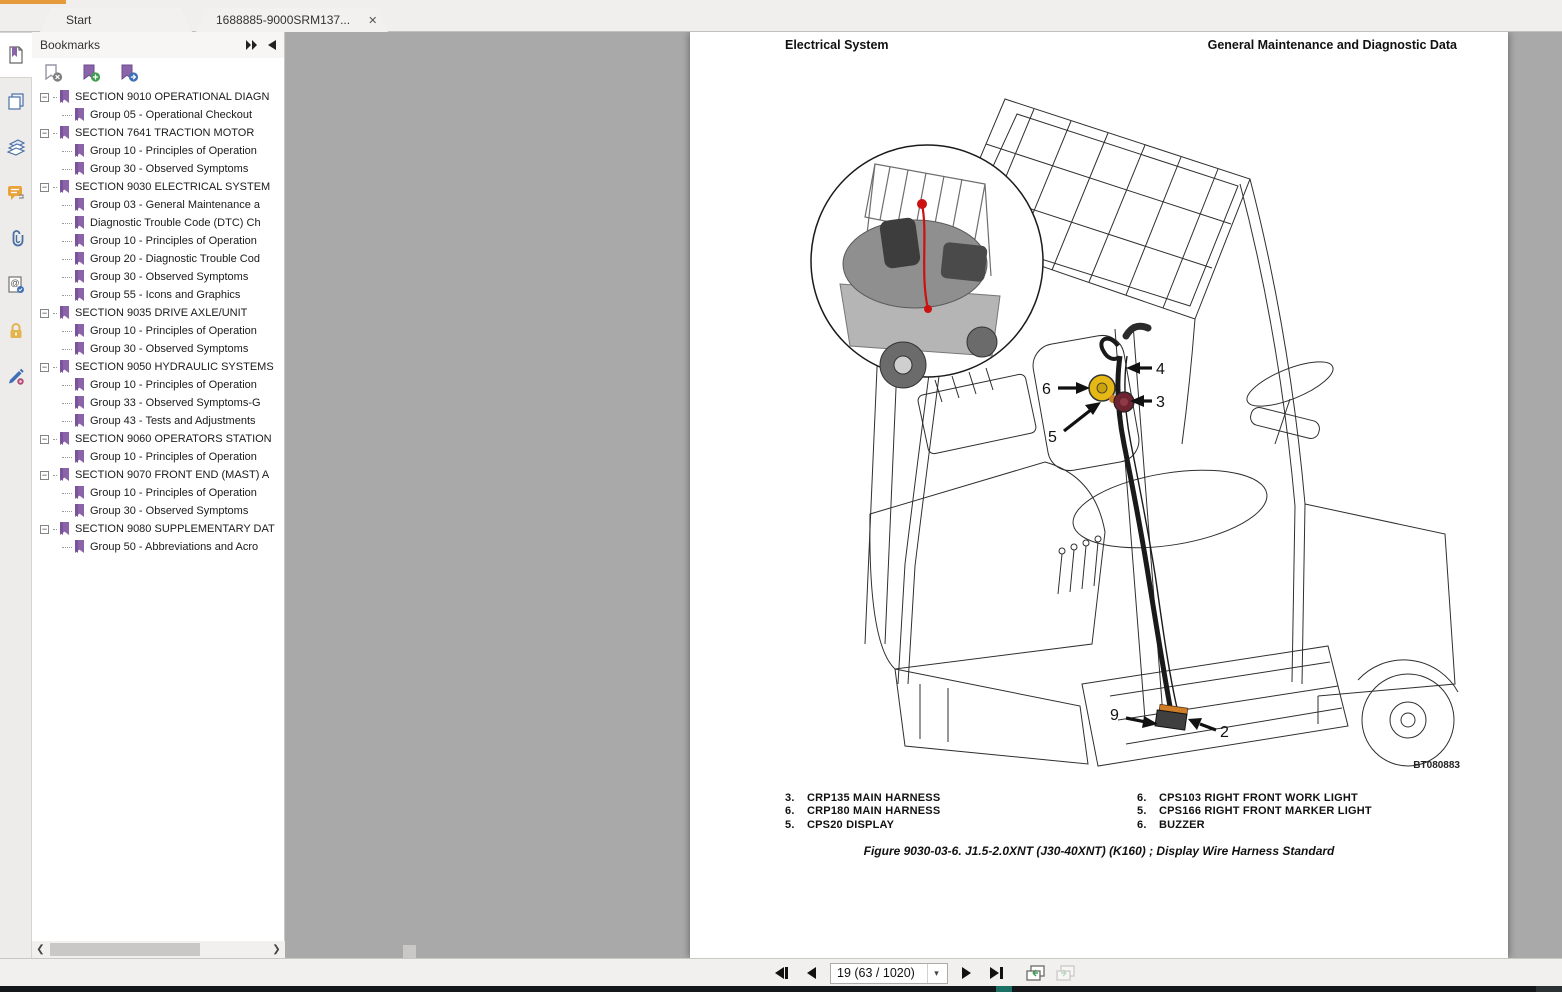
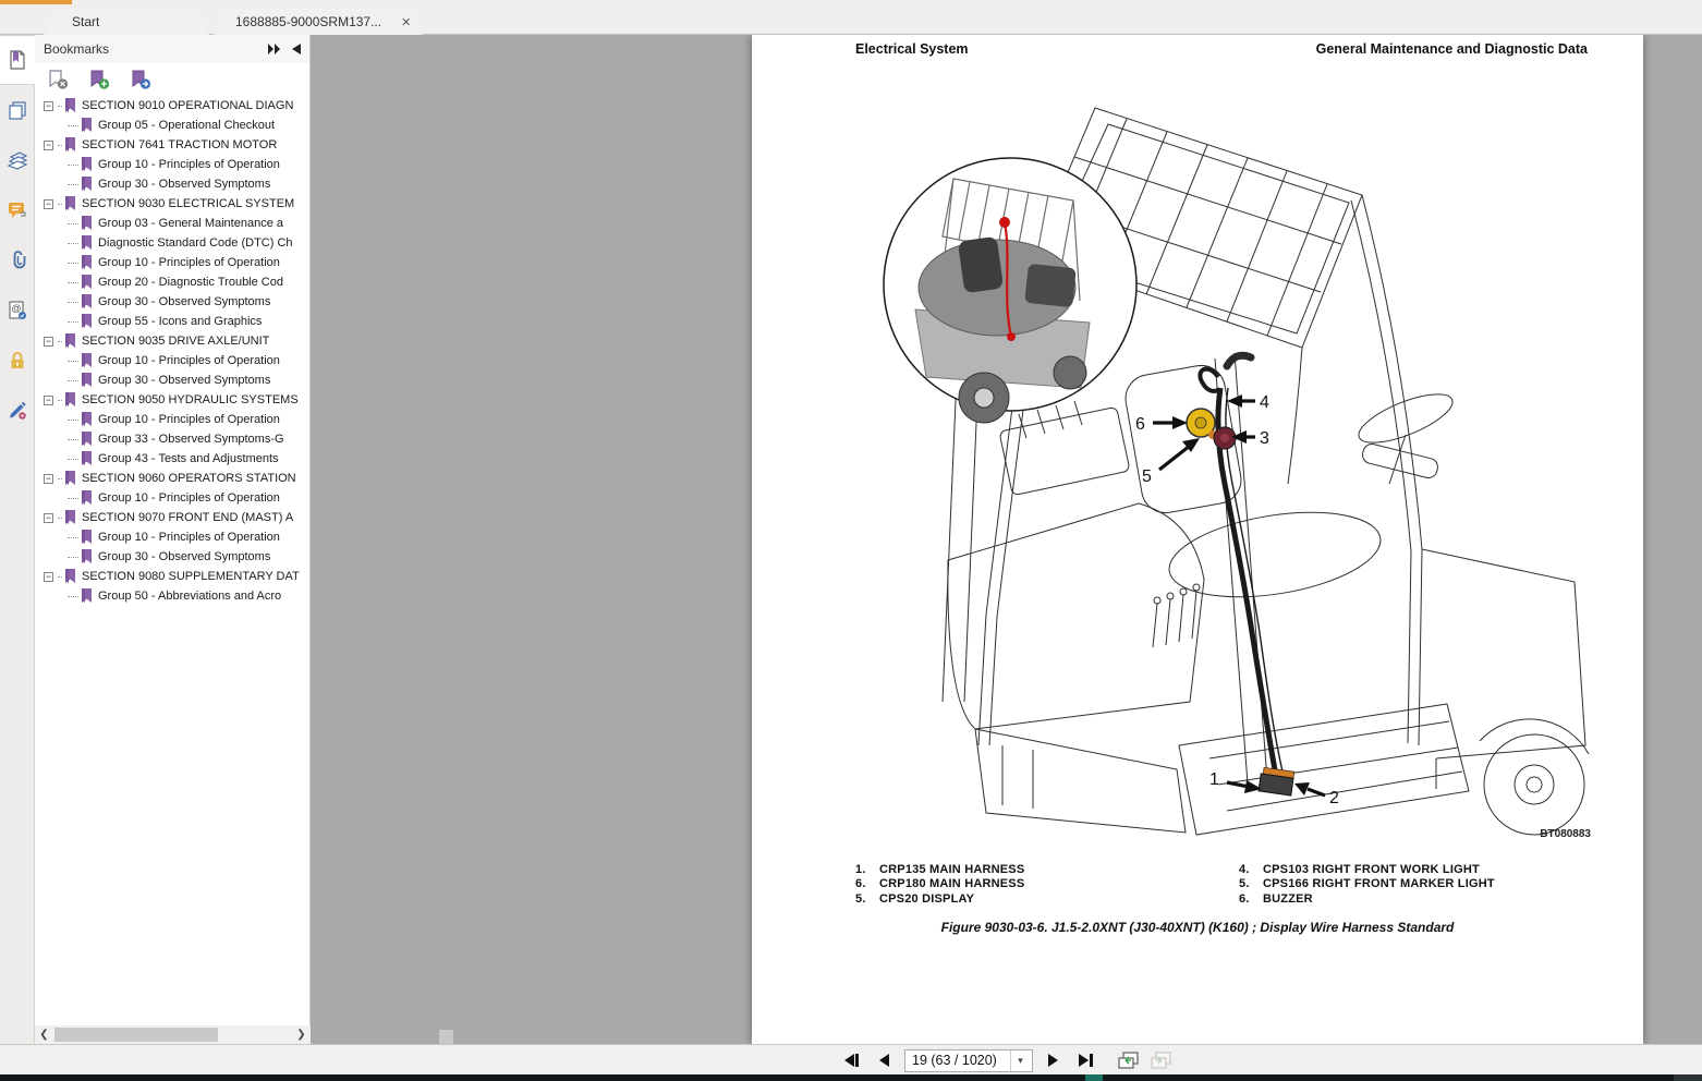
  Start
  1688885-9000SRM137...
  ✕
  @
  Bookmarks
  −
  SECTION 9010 OPERATIONAL DIAGN
  Group 05 - Operational Checkout
  −
  SECTION 7641 TRACTION MOTOR
  Group 10 - Principles of Operation
  Group 30 - Observed Symptoms
  −
  SECTION 9030 ELECTRICAL SYSTEM
  Group 03 - General Maintenance a
- Diagnostic Trouble Code (DTC) Ch
+ Diagnostic Standard Code (DTC) Ch
  Group 10 - Principles of Operation
  Group 20 - Diagnostic Trouble Cod
  Group 30 - Observed Symptoms
  Group 55 - Icons and Graphics
  −
  SECTION 9035 DRIVE AXLE/UNIT
  Group 10 - Principles of Operation
  Group 30 - Observed Symptoms
  −
  SECTION 9050 HYDRAULIC SYSTEMS
  Group 10 - Principles of Operation
  Group 33 - Observed Symptoms-G
  Group 43 - Tests and Adjustments
  −
  SECTION 9060 OPERATORS STATION
  Group 10 - Principles of Operation
  −
  SECTION 9070 FRONT END (MAST) A
  Group 10 - Principles of Operation
  Group 30 - Observed Symptoms
  −
  SECTION 9080 SUPPLEMENTARY DAT
  Group 50 - Abbreviations and Acro
  ❮
  ❯
  Electrical System
  General Maintenance and Diagnostic Data
  4
  6
  3
  5
- 9
+ 1
  2
  BT080883
- 3. CRP135 MAIN HARNESS
+ 1. CRP135 MAIN HARNESS
  6. CRP180 MAIN HARNESS
  5. CPS20 DISPLAY
- 6. CPS103 RIGHT FRONT WORK LIGHT
+ 4. CPS103 RIGHT FRONT WORK LIGHT
  5. CPS166 RIGHT FRONT MARKER LIGHT
  6. BUZZER
  Figure 9030-03-6. J1.5-2.0XNT (J30-40XNT) (K160) ; Display Wire Harness Standard
  19 (63 / 1020)
  ▾
